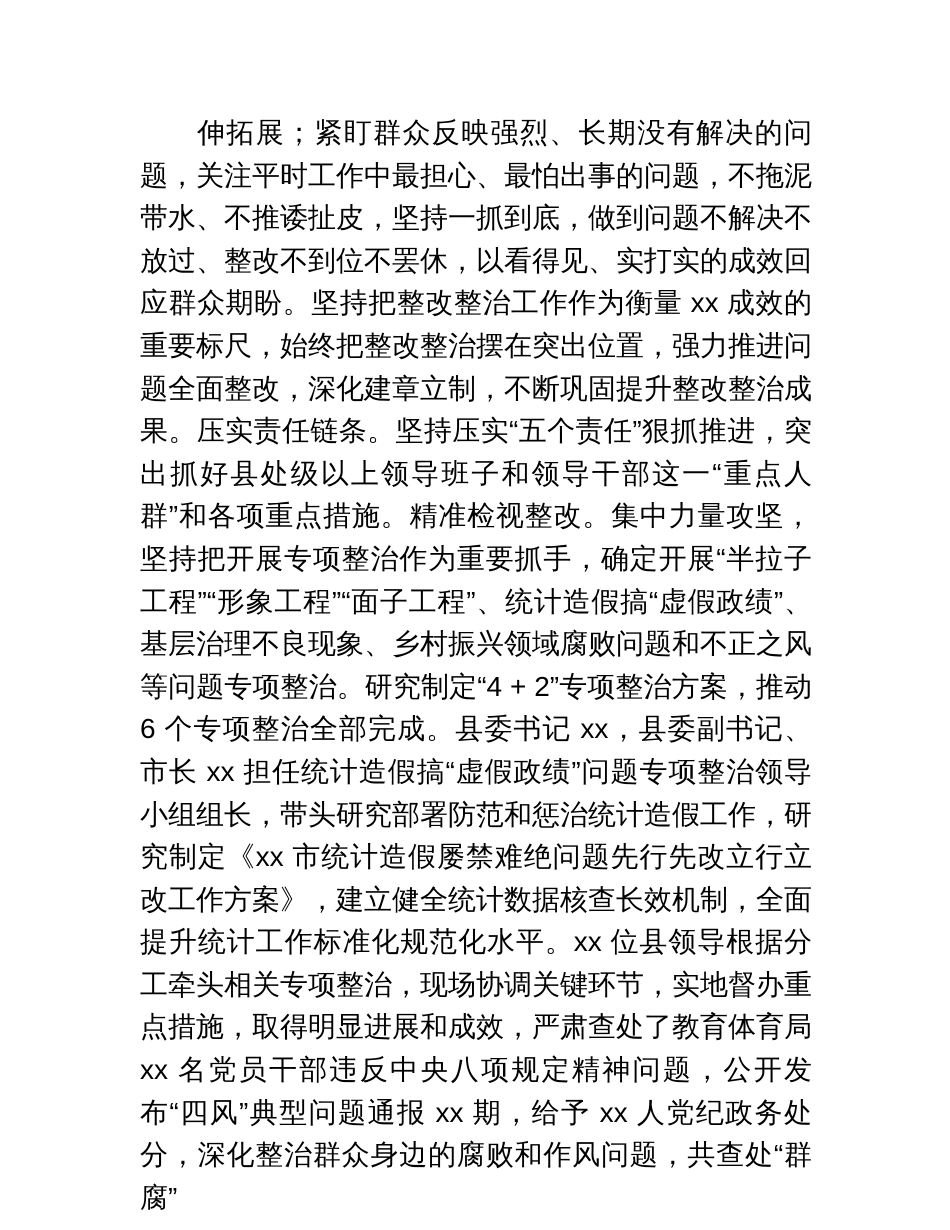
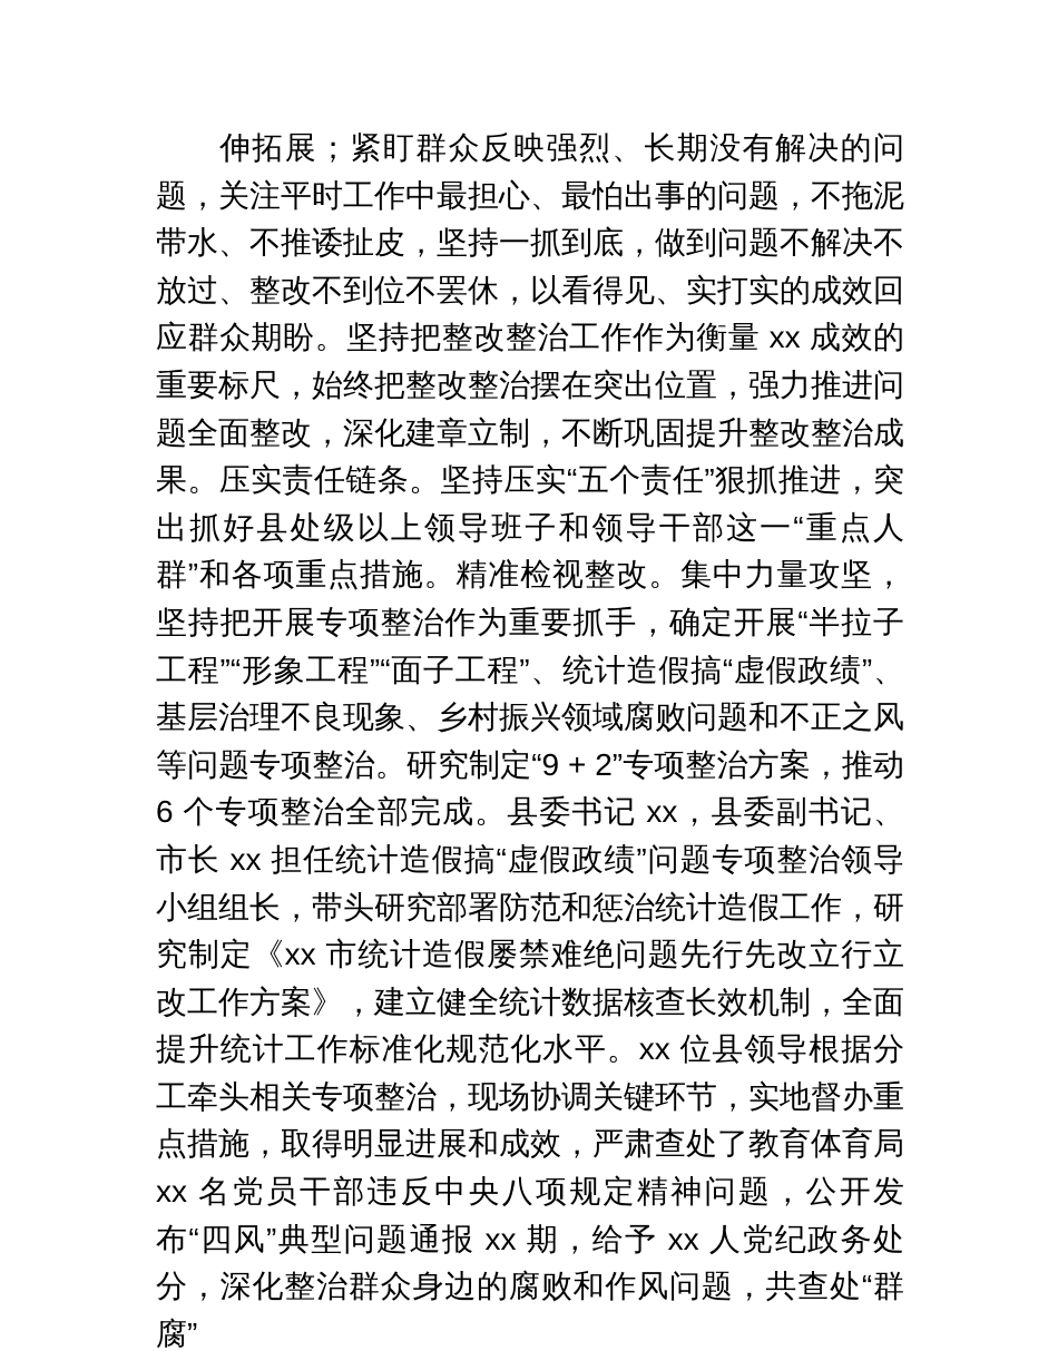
- 伸拓展；紧盯群众反映强烈、长期没有解决的问题，关注平时工作中最担心、最怕出事的问题，不拖泥带水、不推诿扯皮，坚持一抓到底，做到问题不解决不放过、整改不到位不罢休，以看得见、实打实的成效回应群众期盼。坚持把整改整治工作作为衡量 xx 成效的重要标尺，始终把整改整治摆在突出位置，强力推进问题全面整改，深化建章立制，不断巩固提升整改整治成果。压实责任链条。坚持压实“五个责任”狠抓推进，突出抓好县处级以上领导班子和领导干部这一“重点人群”和各项重点措施。精准检视整改。集中力量攻坚，坚持把开展专项整治作为重要抓手，确定开展“半拉子工程”“形象工程”“面子工程”、统计造假搞“虚假政绩”、基层治理不良现象、乡村振兴领域腐败问题和不正之风等问题专项整治。研究制定“4 + 2”专项整治方案，推动 6 个专项整治全部完成。县委书记 xx，县委副书记、市长 xx 担任统计造假搞“虚假政绩”问题专项整治领导小组组长，带头研究部署防范和惩治统计造假工作，研究制定《xx 市统计造假屡禁难绝问题先行先改立行立改工作方案》，建立健全统计数据核查长效机制，全面提升统计工作标准化规范化水平。xx 位县领导根据分工牵头相关专项整治，现场协调关键环节，实地督办重点措施，取得明显进展和成效，严肃查处了教育体育局 xx 名党员干部违反中央八项规定精神问题，公开发布“四风”典型问题通报 xx 期，给予 xx 人党纪政务处分，深化整治群众身边的腐败和作风问题，共查处“群腐”
+ 伸拓展；紧盯群众反映强烈、长期没有解决的问题，关注平时工作中最担心、最怕出事的问题，不拖泥带水、不推诿扯皮，坚持一抓到底，做到问题不解决不放过、整改不到位不罢休，以看得见、实打实的成效回应群众期盼。坚持把整改整治工作作为衡量 xx 成效的重要标尺，始终把整改整治摆在突出位置，强力推进问题全面整改，深化建章立制，不断巩固提升整改整治成果。压实责任链条。坚持压实“五个责任”狠抓推进，突出抓好县处级以上领导班子和领导干部这一“重点人群”和各项重点措施。精准检视整改。集中力量攻坚，坚持把开展专项整治作为重要抓手，确定开展“半拉子工程”“形象工程”“面子工程”、统计造假搞“虚假政绩”、基层治理不良现象、乡村振兴领域腐败问题和不正之风等问题专项整治。研究制定“9 + 2”专项整治方案，推动 6 个专项整治全部完成。县委书记 xx，县委副书记、市长 xx 担任统计造假搞“虚假政绩”问题专项整治领导小组组长，带头研究部署防范和惩治统计造假工作，研究制定《xx 市统计造假屡禁难绝问题先行先改立行立改工作方案》，建立健全统计数据核查长效机制，全面提升统计工作标准化规范化水平。xx 位县领导根据分工牵头相关专项整治，现场协调关键环节，实地督办重点措施，取得明显进展和成效，严肃查处了教育体育局 xx 名党员干部违反中央八项规定精神问题，公开发布“四风”典型问题通报 xx 期，给予 xx 人党纪政务处分，深化整治群众身边的腐败和作风问题，共查处“群腐”
